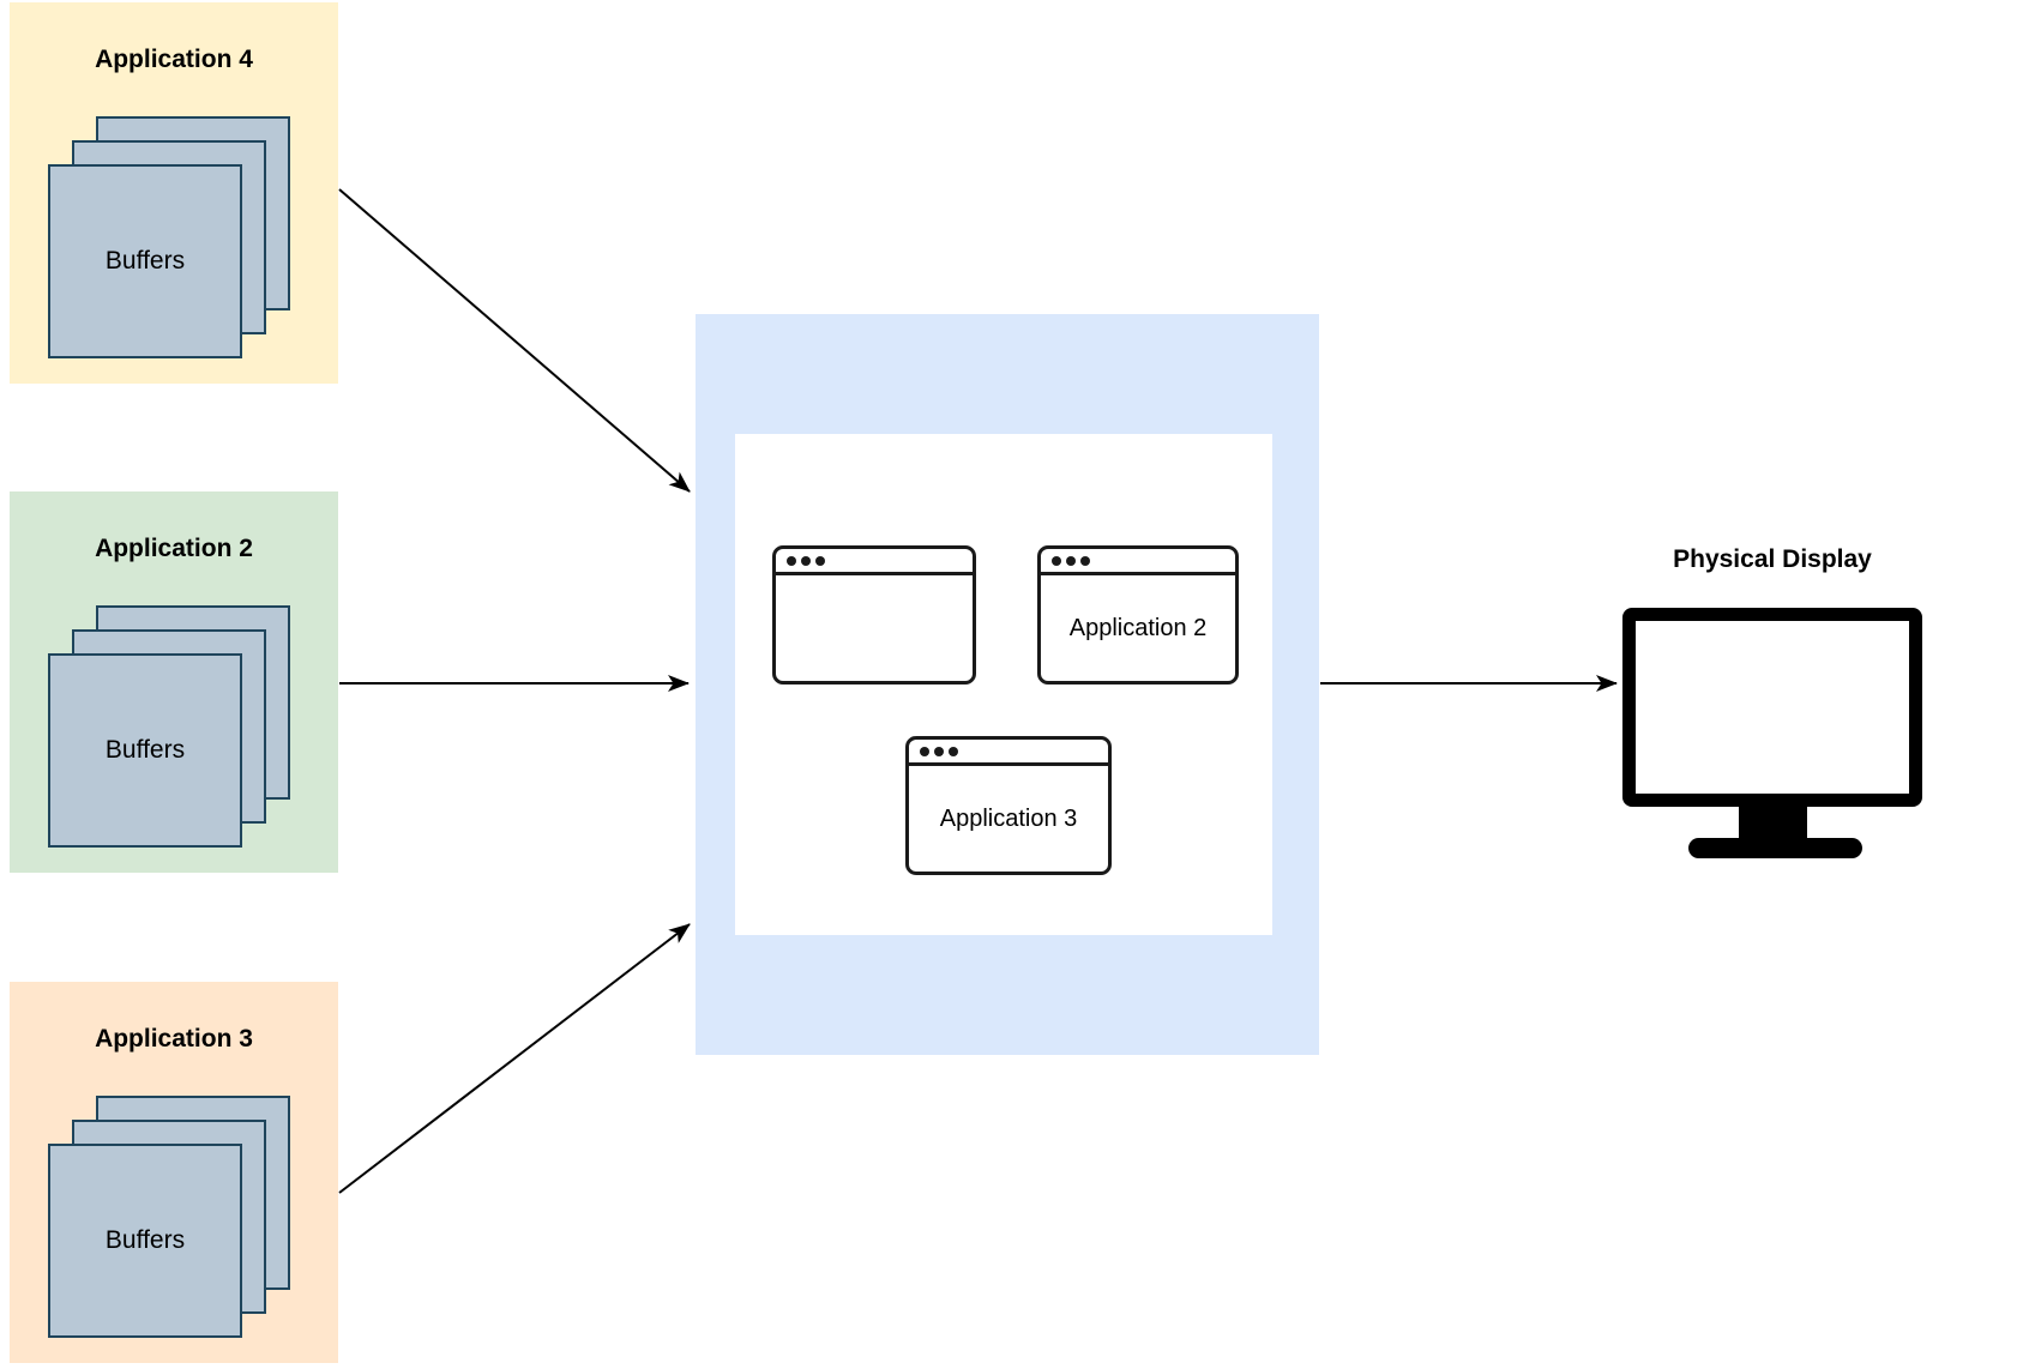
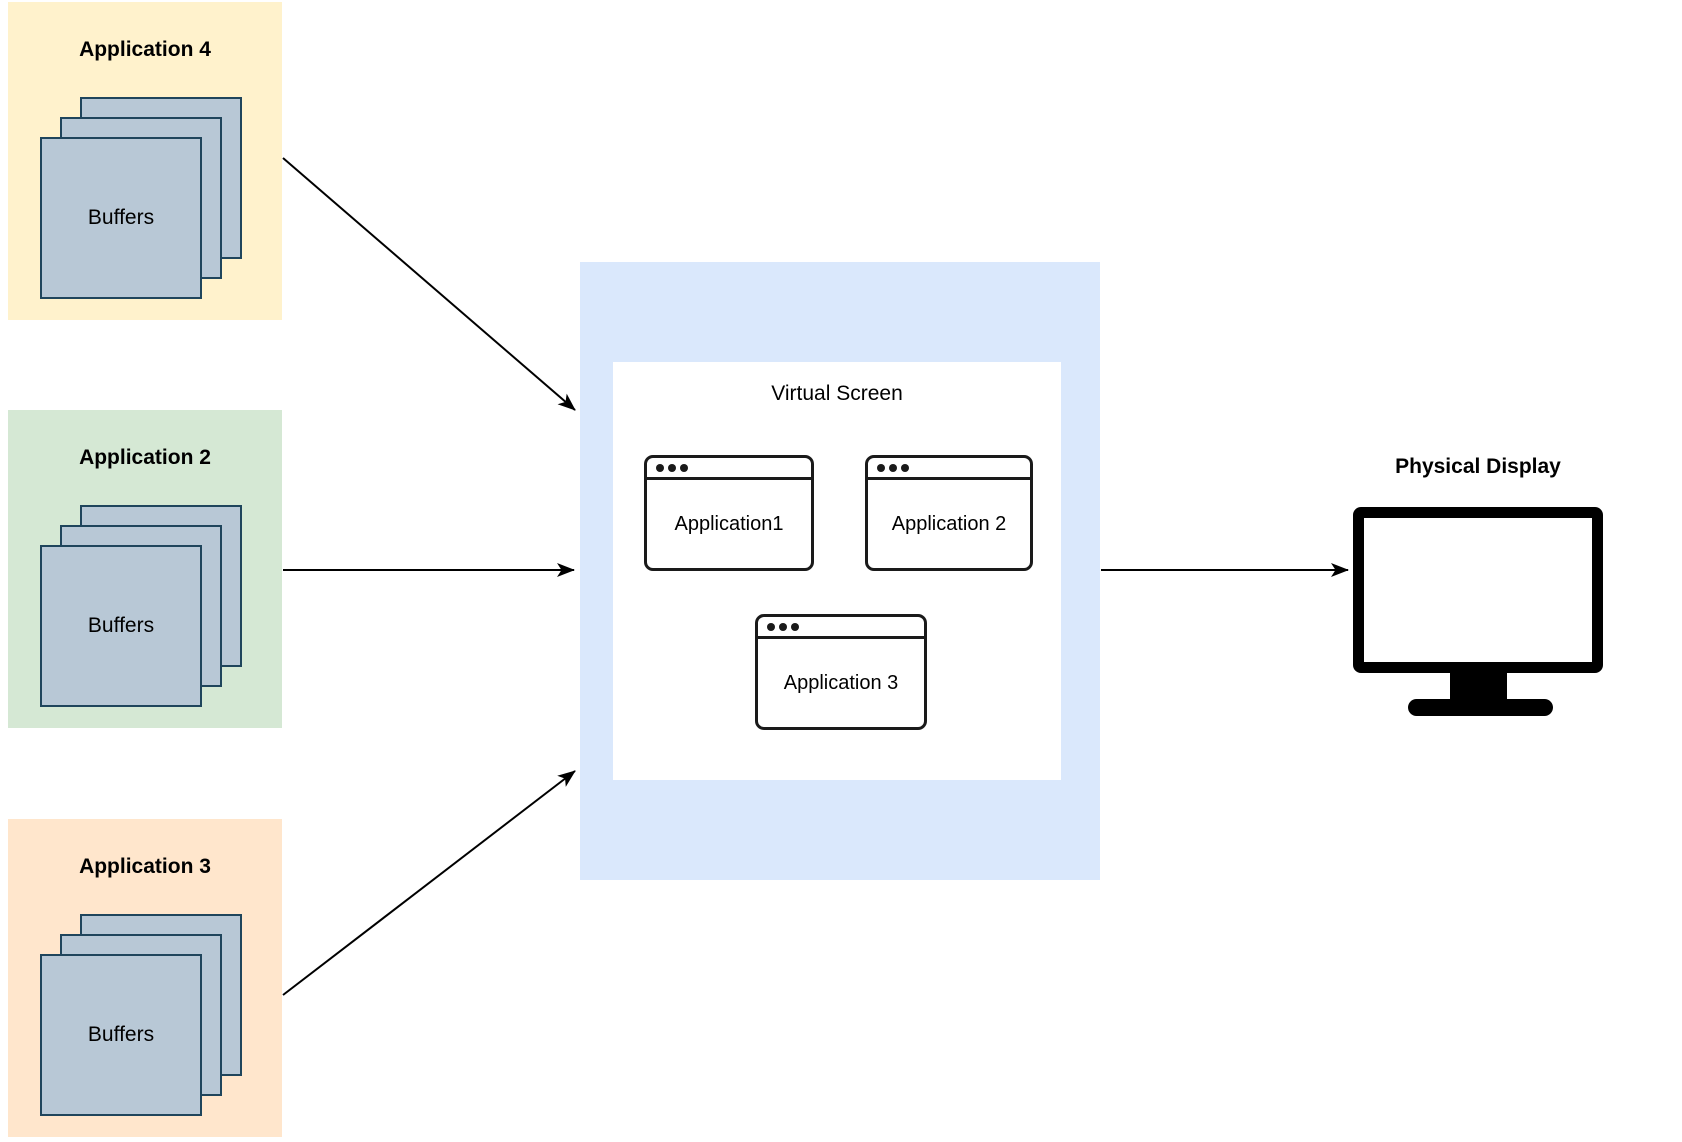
  Application 4
  Buffers
  Application 2
  Buffers
  Application 3
  Buffers
+ Virtual Screen
+ Application1
  Application 2
  Application 3
  Physical Display
